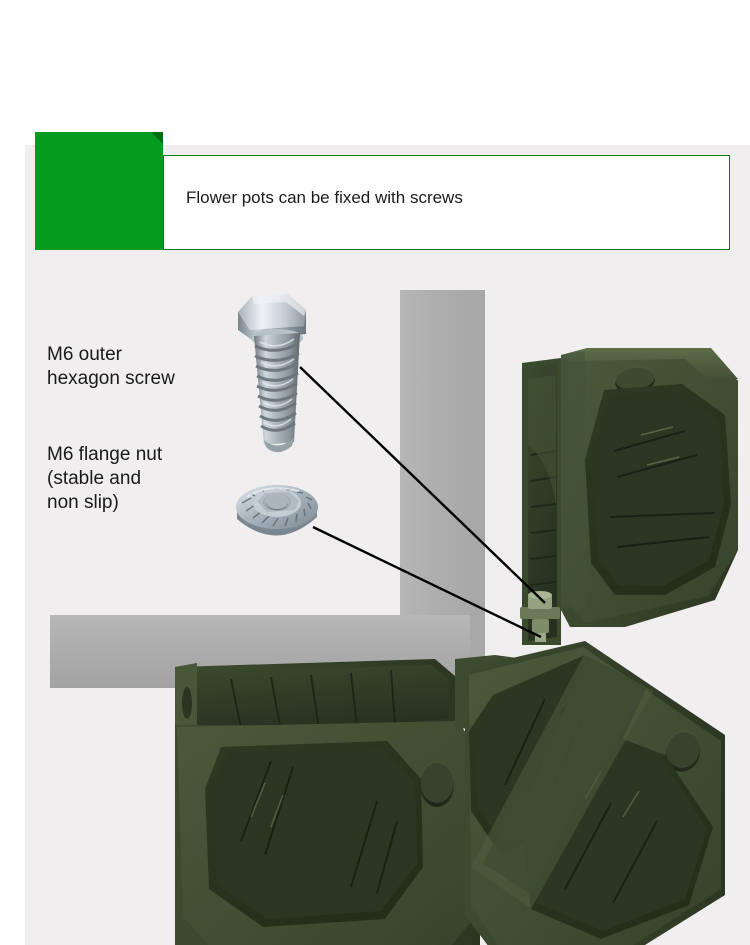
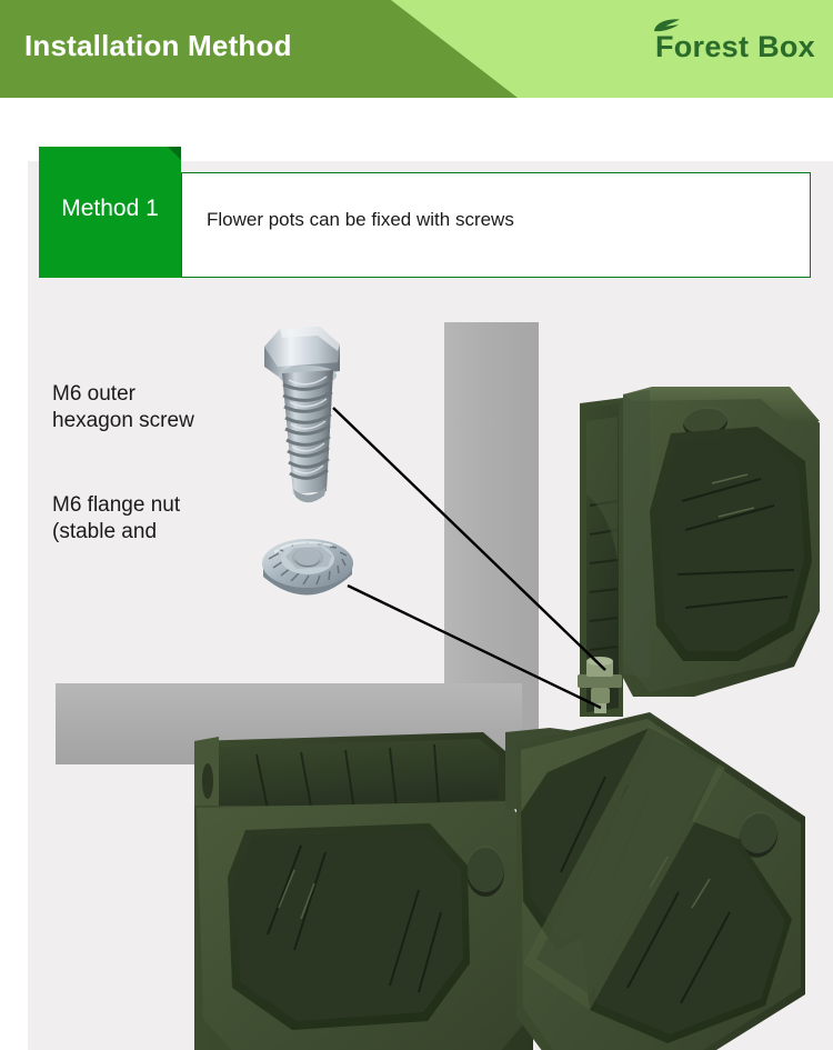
+ Installation Method
+ Forest Box
+ Method 1
  Flower pots can be fixed with screws
  M6 outer
  hexagon screw
  M6 flange nut
  (stable and
- non slip)
